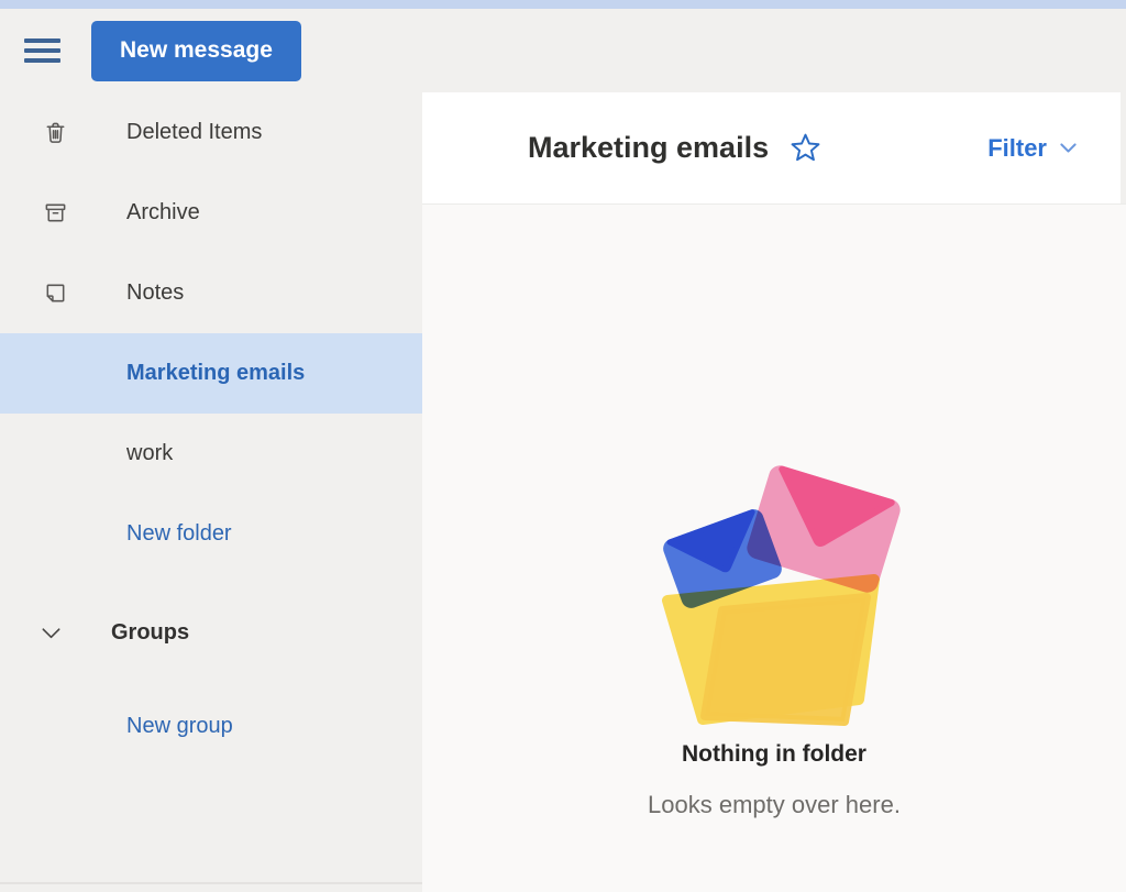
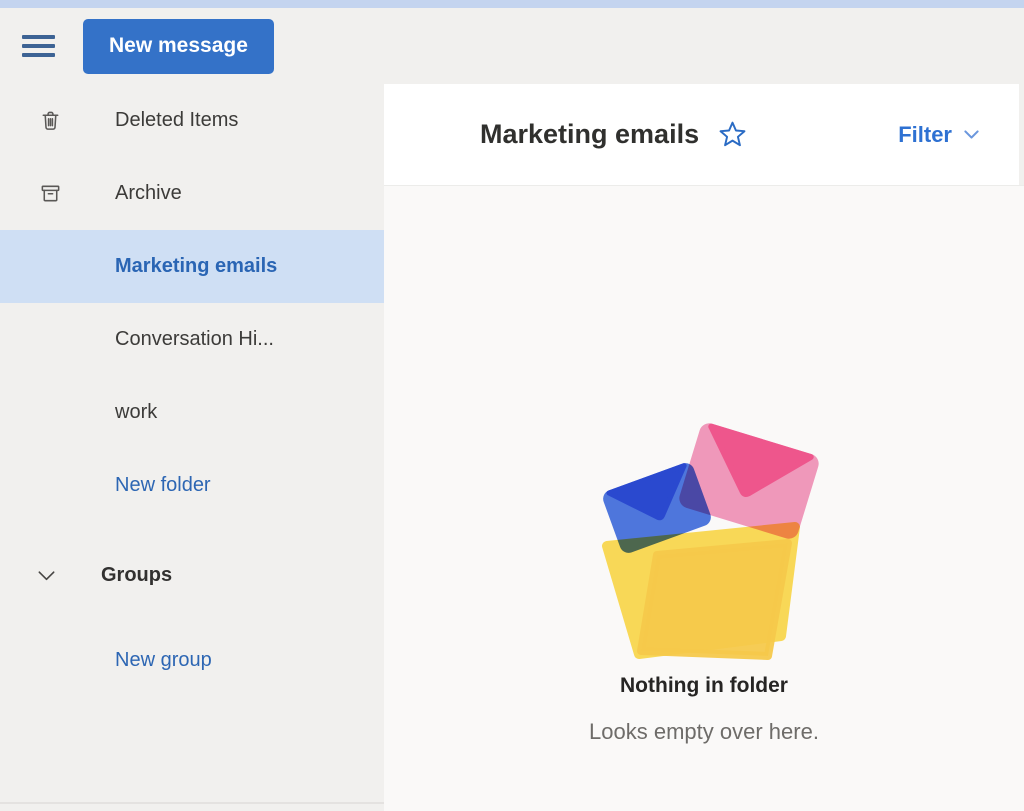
  New message
  Deleted Items
  Archive
- Notes
  Marketing emails
+ Conversation Hi...
  work
  New folder
  Groups
  New group
  Marketing emails
  Filter
  Nothing in folder
  Looks empty over here.
